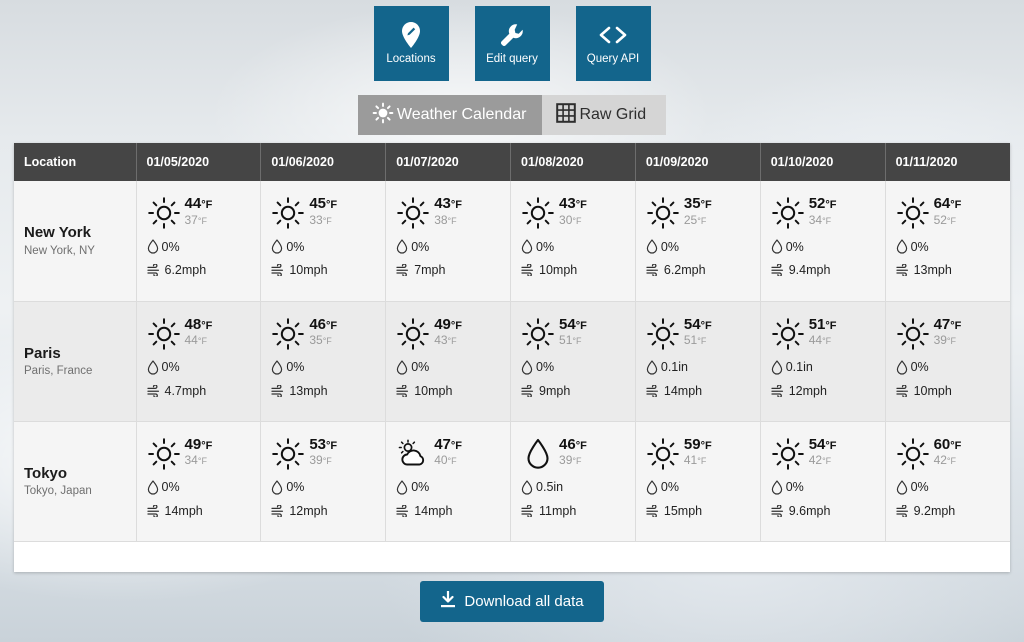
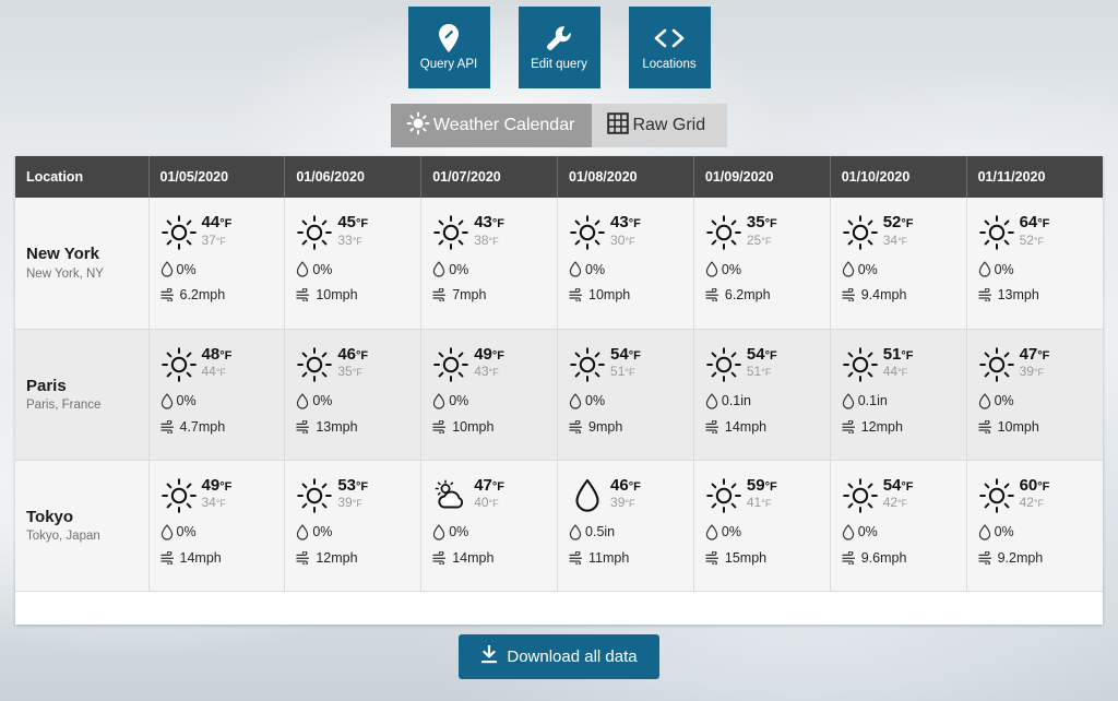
- Locations
+ Query API
  Edit query
- Query API
+ Locations
  Weather Calendar
  Raw Grid
  Location	01/05/2020	01/06/2020	01/07/2020	01/08/2020	01/09/2020	01/10/2020	01/11/2020
  New YorkNew York, NY	44°F37°F0%6.2mph	45°F33°F0%10mph	43°F38°F0%7mph	43°F30°F0%10mph	35°F25°F0%6.2mph	52°F34°F0%9.4mph	64°F52°F0%13mph
  ParisParis, France	48°F44°F0%4.7mph	46°F35°F0%13mph	49°F43°F0%10mph	54°F51°F0%9mph	54°F51°F0.1in14mph	51°F44°F0.1in12mph	47°F39°F0%10mph
  TokyoTokyo, Japan	49°F34°F0%14mph	53°F39°F0%12mph	47°F40°F0%14mph	46°F39°F0.5in11mph	59°F41°F0%15mph	54°F42°F0%9.6mph	60°F42°F0%9.2mph
  Download all data
